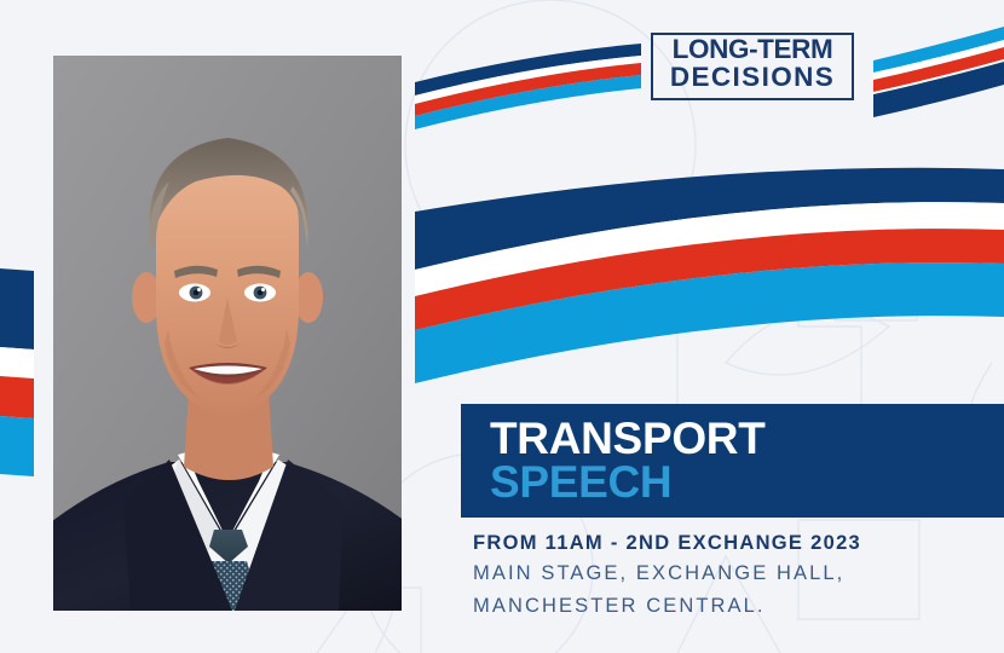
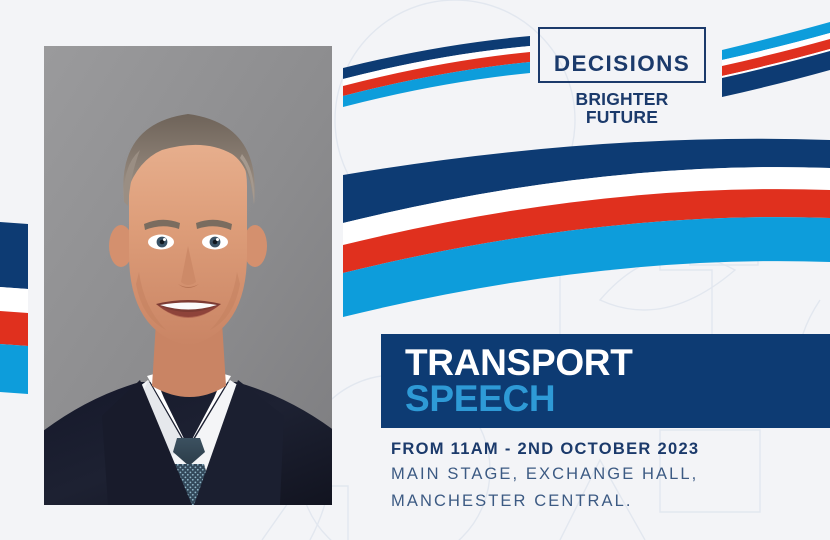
- LONG-TERM
  DECISIONS
+ BRIGHTER FUTURE
  TRANSPORT
  SPEECH
- FROM 11AM - 2ND EXCHANGE 2023
+ FROM 11AM - 2ND OCTOBER 2023
  MAIN STAGE, EXCHANGE HALL,
  MANCHESTER CENTRAL.
